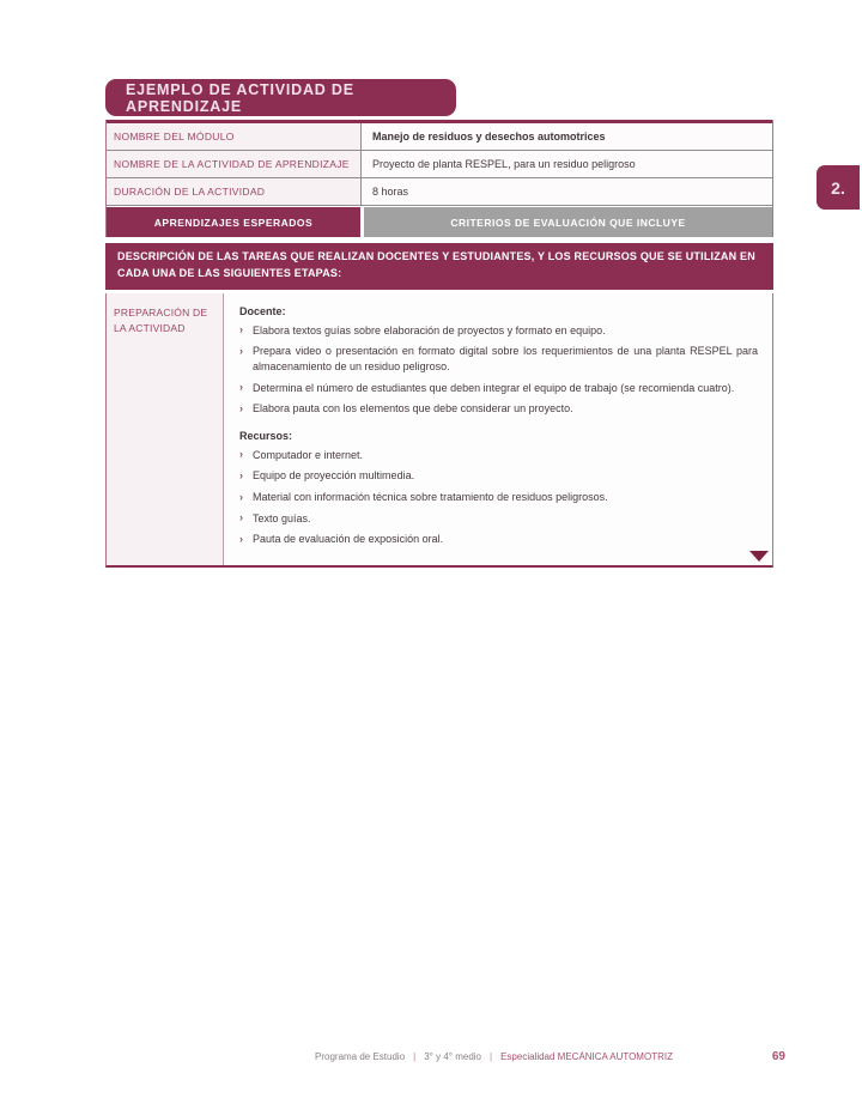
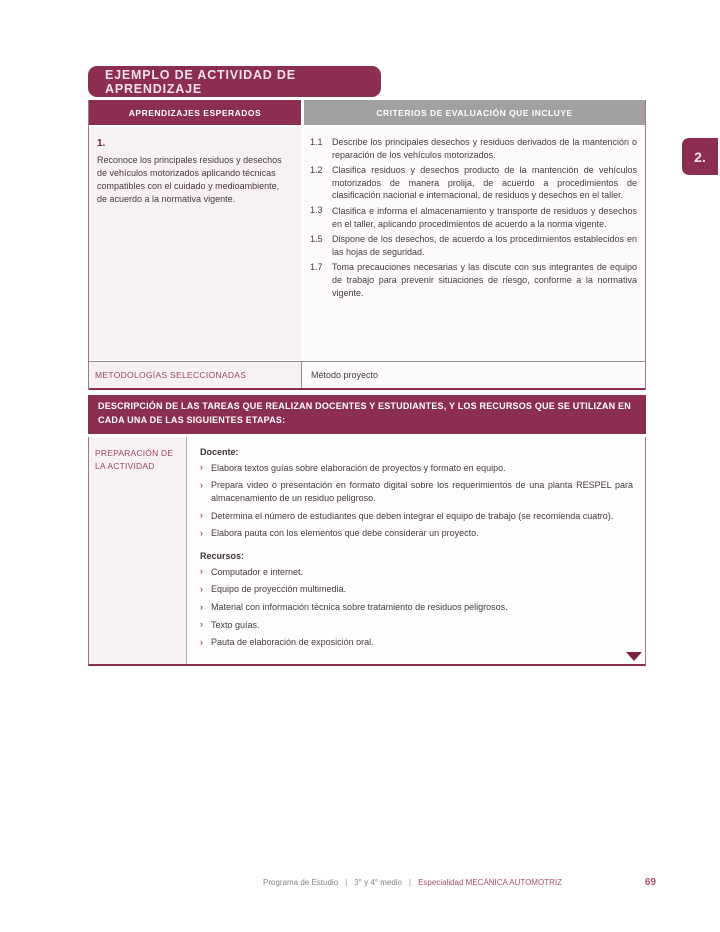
  2.
  EJEMPLO DE ACTIVIDAD DE APRENDIZAJE
- NOMBRE DEL MÓDULO
- Manejo de residuos y desechos automotrices
- NOMBRE DE LA ACTIVIDAD DE APRENDIZAJE
- Proyecto de planta RESPEL, para un residuo peligroso
- DURACIÓN DE LA ACTIVIDAD
- 8 horas
  APRENDIZAJES ESPERADOS
  CRITERIOS DE EVALUACIÓN QUE INCLUYE
+ 1.
+ Reconoce los principales residuos y desechos de vehículos motorizados aplicando técnicas compatibles con el cuidado y medioambiente, de acuerdo a la normativa vigente.
+ 1.1
+ Describe los principales desechos y residuos derivados de la mantención o reparación de los vehículos motorizados.
+ 1.2
+ Clasifica residuos y desechos producto de la mantención de vehículos motorizados de manera prolija, de acuerdo a procedimientos de clasificación nacional e internacional, de residuos y desechos en el taller.
+ 1.3
+ Clasifica e informa el almacenamiento y transporte de residuos y desechos en el taller, aplicando procedimientos de acuerdo a la norma vigente.
+ 1.5
+ Dispone de los desechos, de acuerdo a los procedimientos establecidos en las hojas de seguridad.
+ 1.7
+ Toma precauciones necesarias y las discute con sus integrantes de equipo de trabajo para prevenir situaciones de riesgo, conforme a la normativa vigente.
+ METODOLOGÍAS SELECCIONADAS
+ Método proyecto
  DESCRIPCIÓN DE LAS TAREAS QUE REALIZAN DOCENTES Y ESTUDIANTES, Y LOS RECURSOS QUE SE UTILIZAN EN CADA UNA DE LAS SIGUIENTES ETAPAS:
  PREPARACIÓN DE LA ACTIVIDAD
  Docente:
  ›
  Elabora textos guías sobre elaboración de proyectos y formato en equipo.
  ›
  Prepara video o presentación en formato digital sobre los requerimientos de una planta RESPEL para almacenamiento de un residuo peligroso.
  ›
  Determina el número de estudiantes que deben integrar el equipo de trabajo (se recomienda cuatro).
  ›
  Elabora pauta con los elementos que debe considerar un proyecto.
  Recursos:
  ›
  Computador e internet.
  ›
  Equipo de proyección multimedia.
  ›
  Material con información técnica sobre tratamiento de residuos peligrosos.
  ›
  Texto guías.
  ›
- Pauta de evaluación de exposición oral.
+ Pauta de elaboración de exposición oral.
  Programa de Estudio
  |
  3° y 4° medio
  |
  Especialidad MECÁNICA AUTOMOTRIZ
  69
